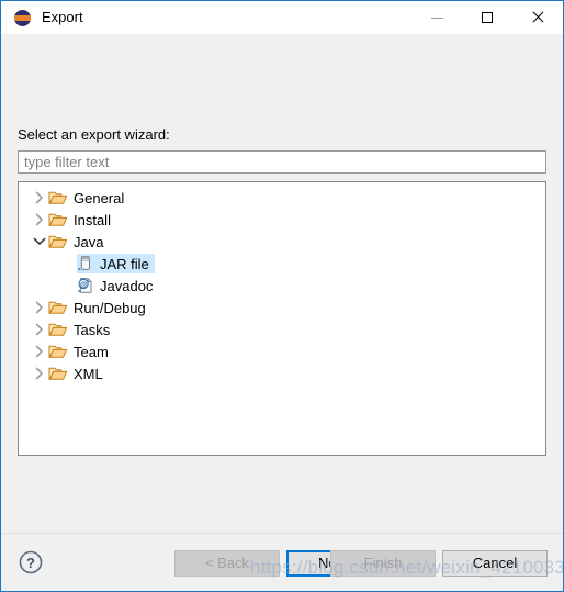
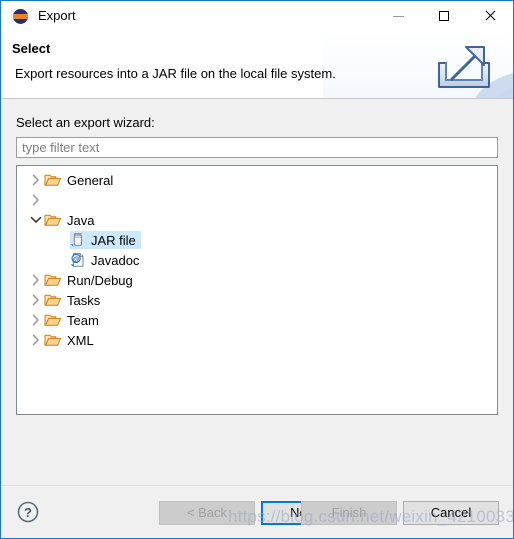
  Export
+ Select
+ Export resources into a JAR file on the local file system.
  Select an export wizard:
  type filter text
  General
- Install
  Java
  JAR file
  Javadoc
  Run/Debug
  Tasks
  Team
  XML
  ?
  < Back
  Finish
  Cancel
  https://blog.csdn.net/weixin_4210033
